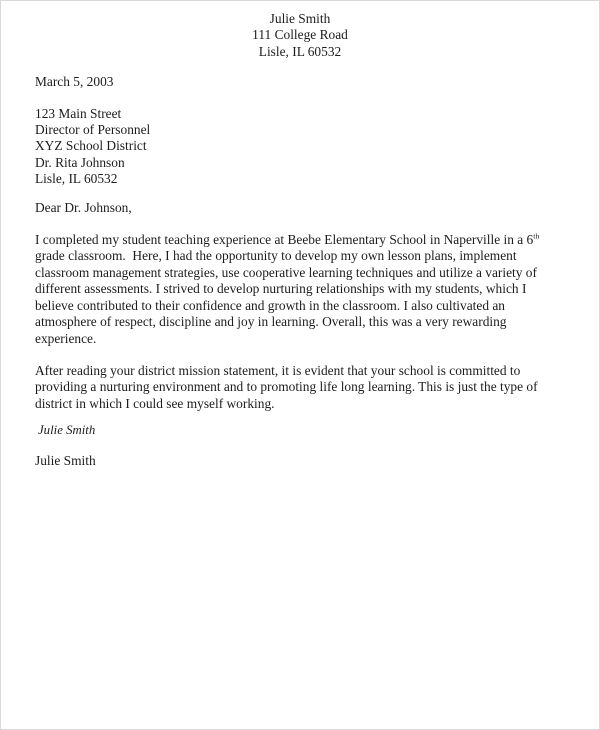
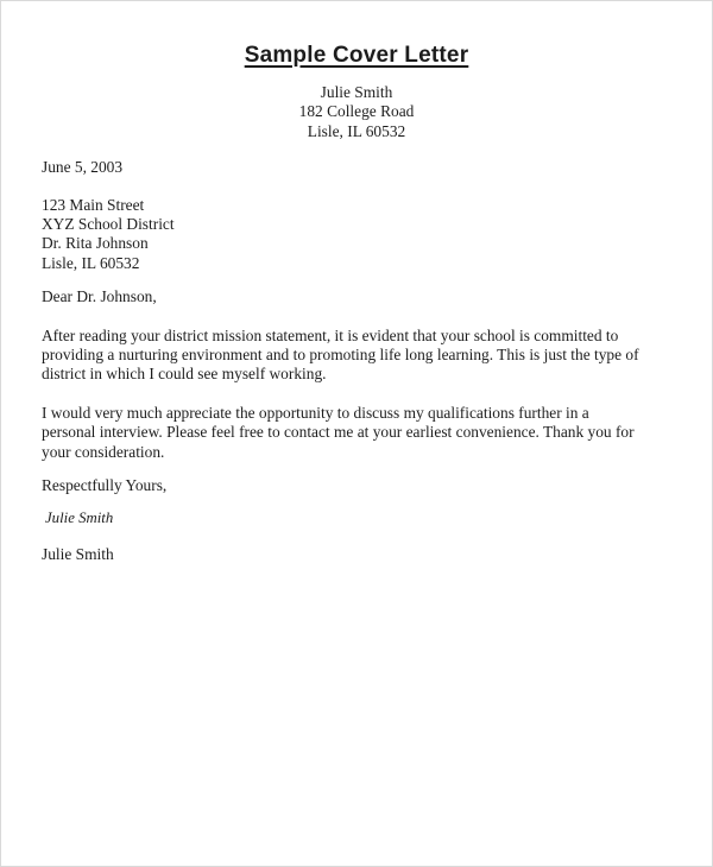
+ Sample Cover Letter
  Julie Smith
- 111 College Road
+ 182 College Road
  Lisle, IL 60532
- March 5, 2003
+ June 5, 2003
  123 Main Street
- Director of Personnel
  XYZ School District
  Dr. Rita Johnson
  Lisle, IL 60532
  Dear Dr. Johnson,
- I completed my student teaching experience at Beebe Elementary School in Naperville in a 6th
- grade classroom. Here, I had the opportunity to develop my own lesson plans, implement
- classroom management strategies, use cooperative learning techniques and utilize a variety of
- different assessments. I strived to develop nurturing relationships with my students, which I
- believe contributed to their confidence and growth in the classroom. I also cultivated an
- atmosphere of respect, discipline and joy in learning. Overall, this was a very rewarding
- experience.
  After reading your district mission statement, it is evident that your school is committed to
  providing a nurturing environment and to promoting life long learning. This is just the type of
  district in which I could see myself working.
+ I would very much appreciate the opportunity to discuss my qualifications further in a
+ personal interview. Please feel free to contact me at your earliest convenience. Thank you for
+ your consideration.
+ Respectfully Yours,
  Julie Smith
  Julie Smith
